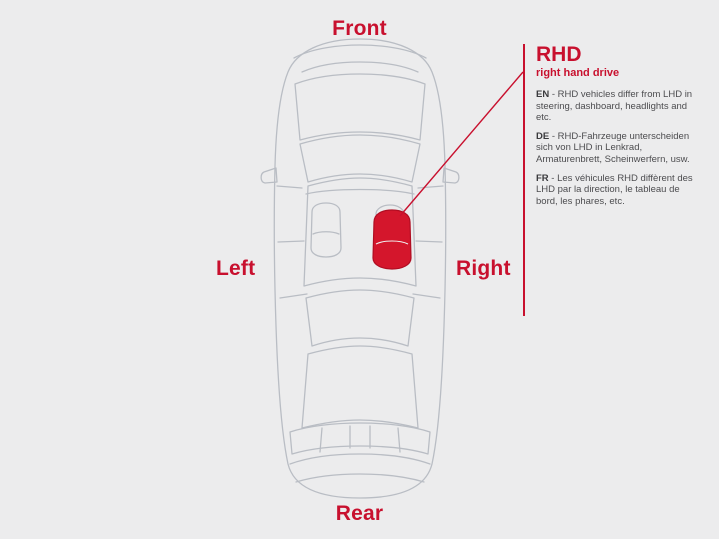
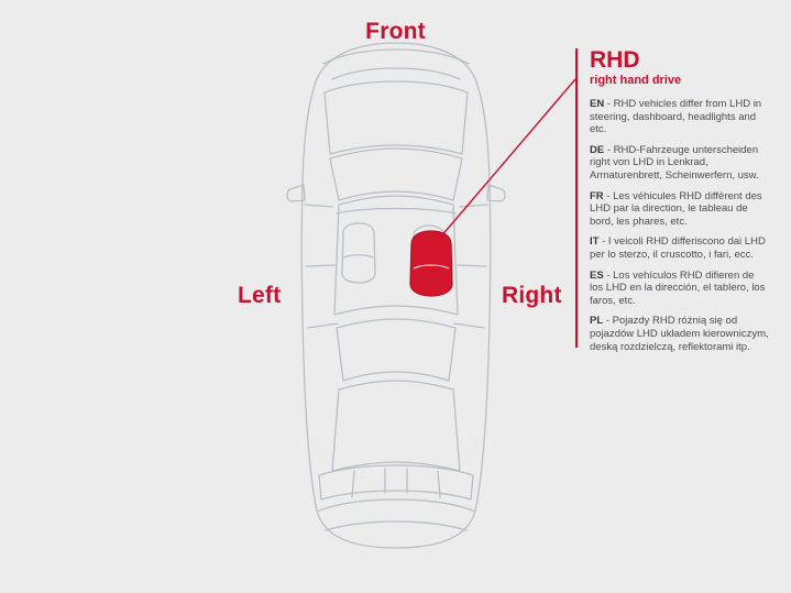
  Front
- Rear
  Left
  Right
  RHD
  right hand drive
  EN - RHD vehicles differ from LHD in steering, dashboard, headlights and etc.
- DE - RHD-Fahrzeuge unterscheiden sich von LHD in Lenkrad, Armaturenbrett, Scheinwerfern, usw.
+ DE - RHD-Fahrzeuge unterscheiden right von LHD in Lenkrad, Armaturenbrett, Scheinwerfern, usw.
  FR - Les véhicules RHD diffèrent des LHD par la direction, le tableau de bord, les phares, etc.
+ IT - I veicoli RHD differiscono dai LHD per lo sterzo, il cruscotto, i fari, ecc.
+ ES - Los vehículos RHD difieren de los LHD en la dirección, el tablero, los faros, etc.
+ PL - Pojazdy RHD różnią się od pojazdów LHD układem kierowniczym, deską rozdzielczą, reflektorami itp.
